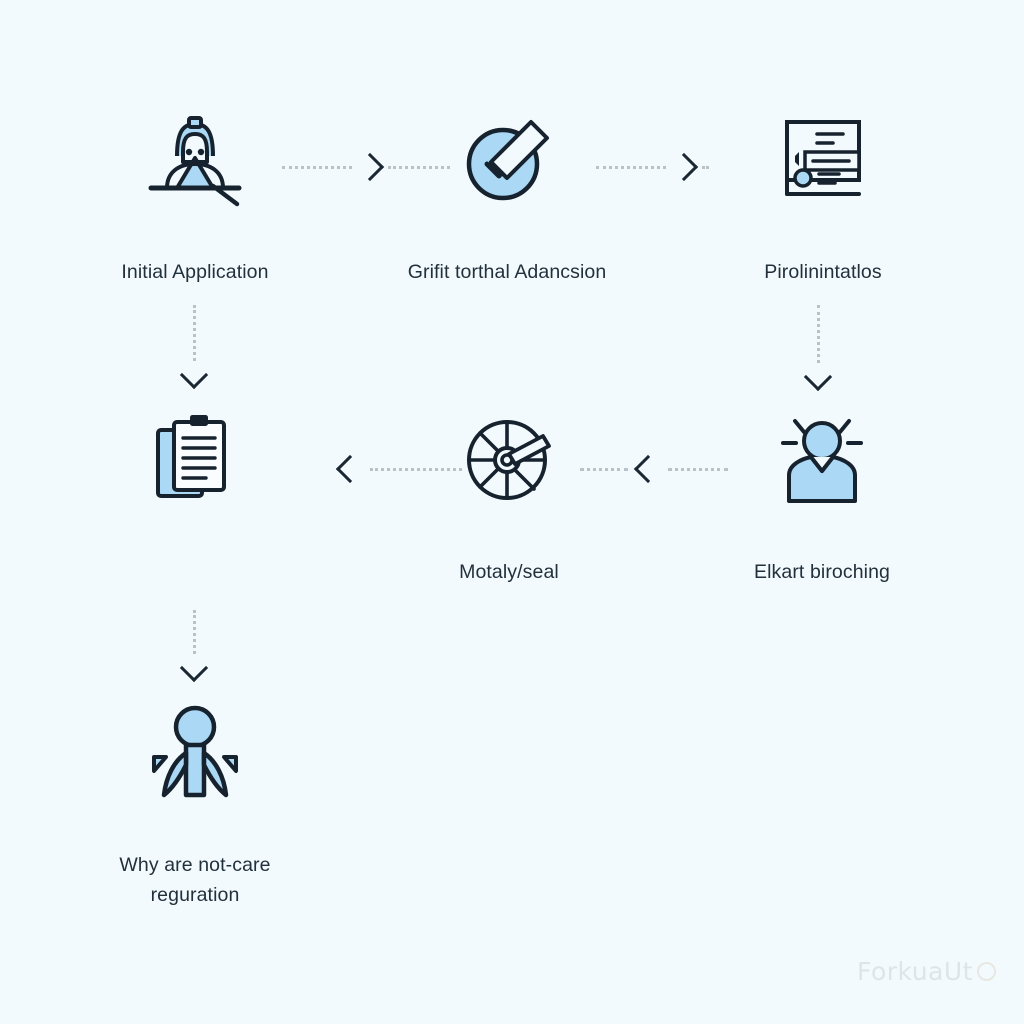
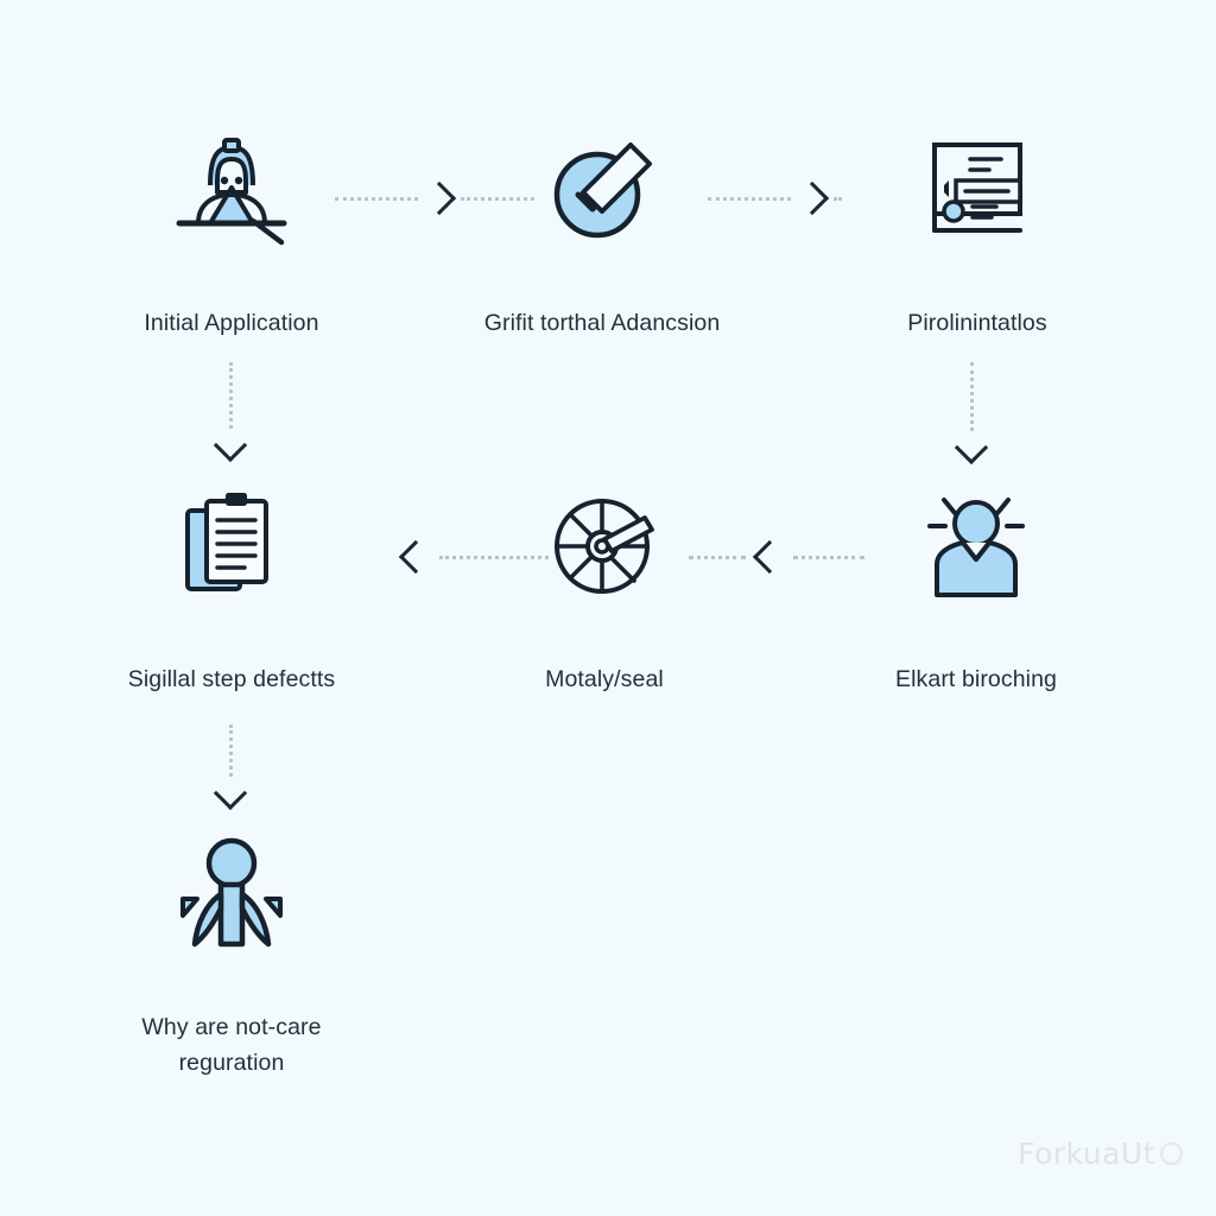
  Initial Application
  Grifit torthal Adancsion
  Pirolinintatlos
+ Sigillal step defectts
  Motaly/seal
  Elkart biroching
  Why are not-care
  reguration
